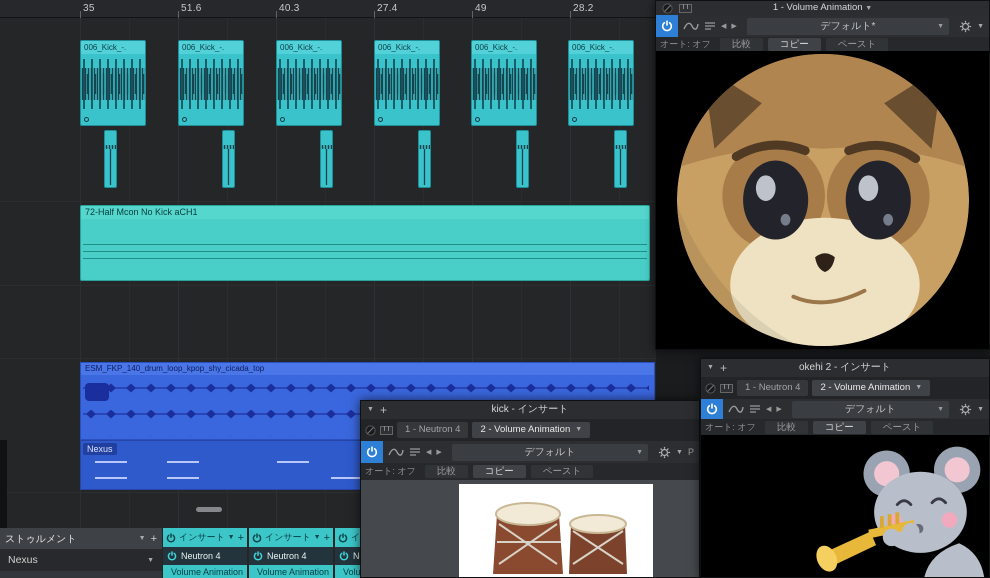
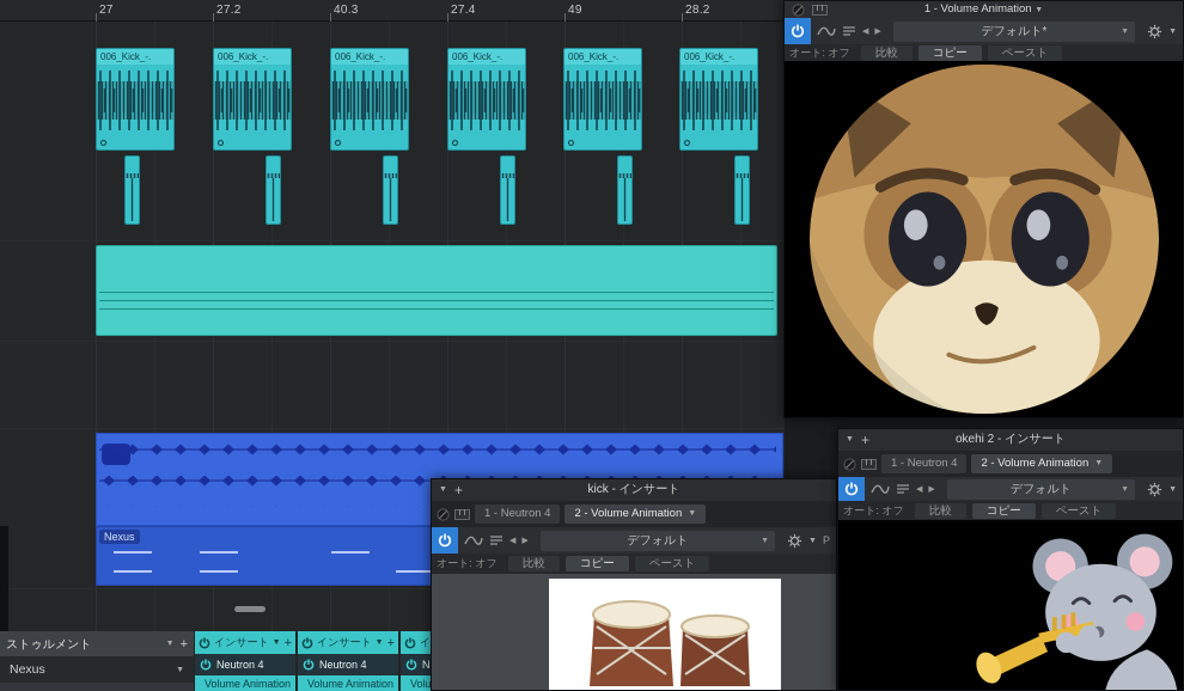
- 35
+ 27
- 51.6
+ 27.2
  40.3
  27.4
  49
  28.2
  006_Kick_-.
  006_Kick_-.
  006_Kick_-.
  006_Kick_-.
  006_Kick_-.
  006_Kick_-.
- 72-Half Mcon No Kick aCH1
- ESM_FKP_140_drum_loop_kpop_shy_cicada_top
  Nexus
  ストゥルメント
  +
  Nexus
  インサート
  +
  Neutron 4
  Volume Animation
  インサート
  +
  Neutron 4
  Volume Animation
  1 - Volume Animation
  デフォルト*
  オート: オフ
  比較
  コピー
  ペースト
  +
  kick - インサート
  1 - Neutron 4
  2 - Volume Animation
  デフォルト
  P
  オート: オフ
  比較
  コピー
  ペースト
  +
  okehi 2 - インサート
  1 - Neutron 4
  2 - Volume Animation
  デフォルト
  オート: オフ
  比較
  コピー
  ペースト
